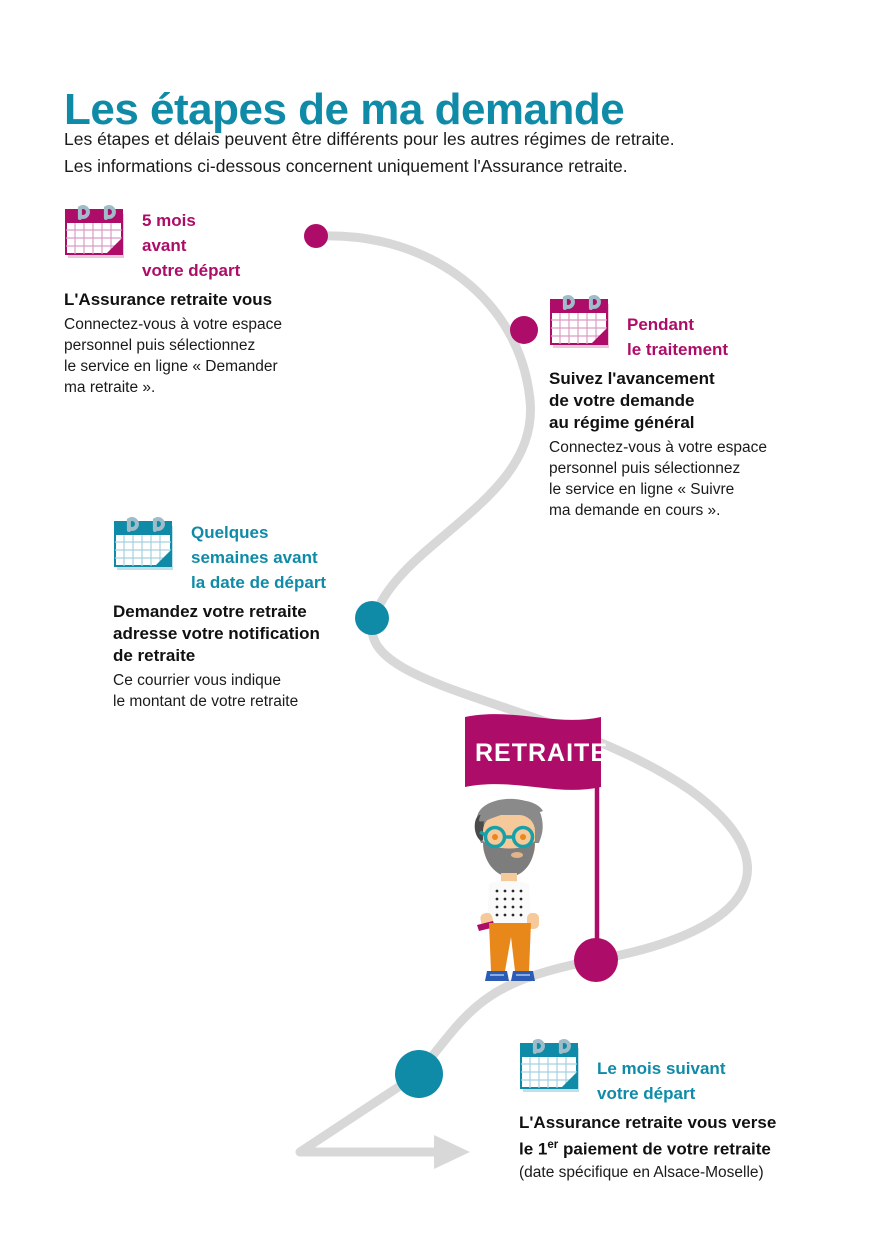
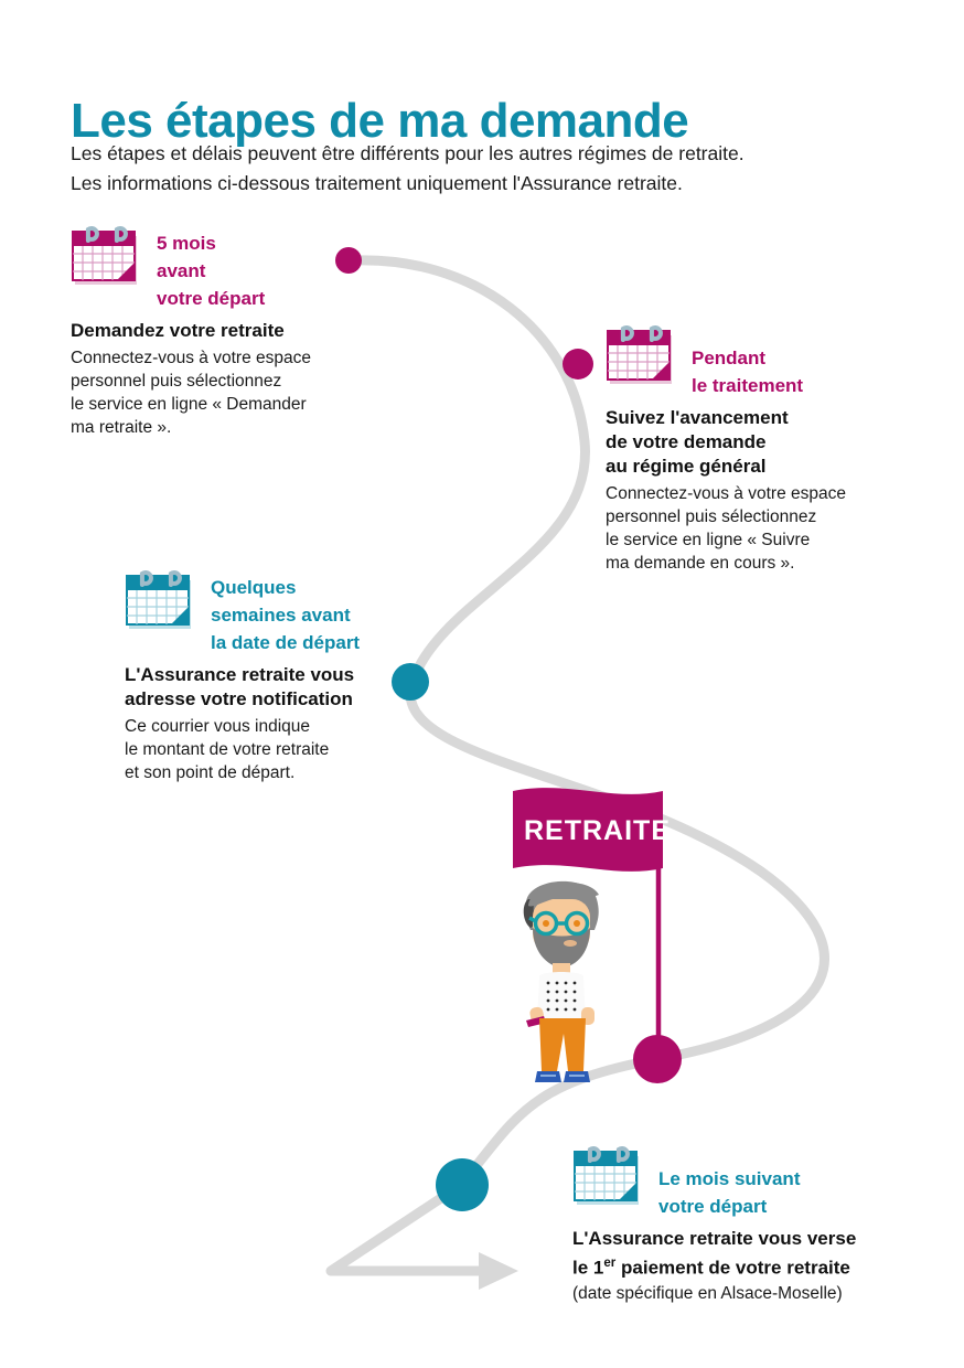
  Les étapes de ma demande
  Les étapes et délais peuvent être différents pour les autres régimes de retraite.
- Les informations ci-dessous concernent uniquement l'Assurance retraite.
+ Les informations ci-dessous traitement uniquement l'Assurance retraite.
  5 mois
  avant
  votre départ
- L'Assurance retraite vous
+ Demandez votre retraite
  Connectez-vous à votre espace
  personnel puis sélectionnez
  le service en ligne « Demander
  ma retraite ».
  Pendant
  le traitement
  Suivez l'avancement
  de votre demande
  au régime général
  Connectez-vous à votre espace
  personnel puis sélectionnez
  le service en ligne « Suivre
  ma demande en cours ».
  Quelques
  semaines avant
  la date de départ
- Demandez votre retraite
+ L'Assurance retraite vous
  adresse votre notification
- de retraite
  Ce courrier vous indique
  le montant de votre retraite
+ et son point de départ.
  Le mois suivant
  votre départ
  L'Assurance retraite vous verse
  le 1er paiement de votre retraite
  (date spécifique en Alsace-Moselle)
  RETRAITE
